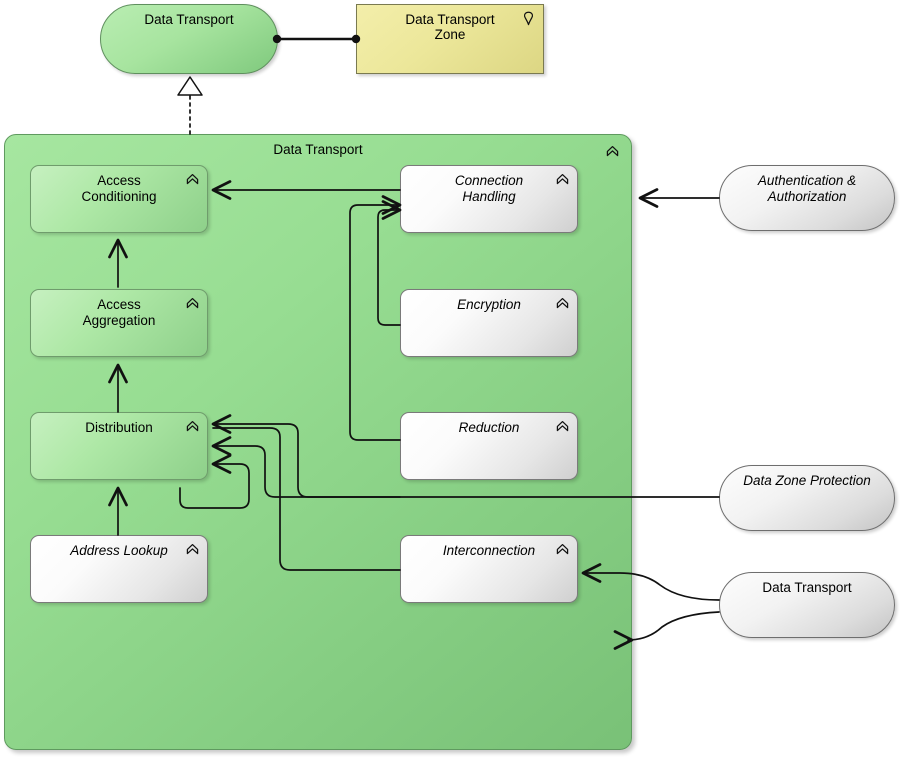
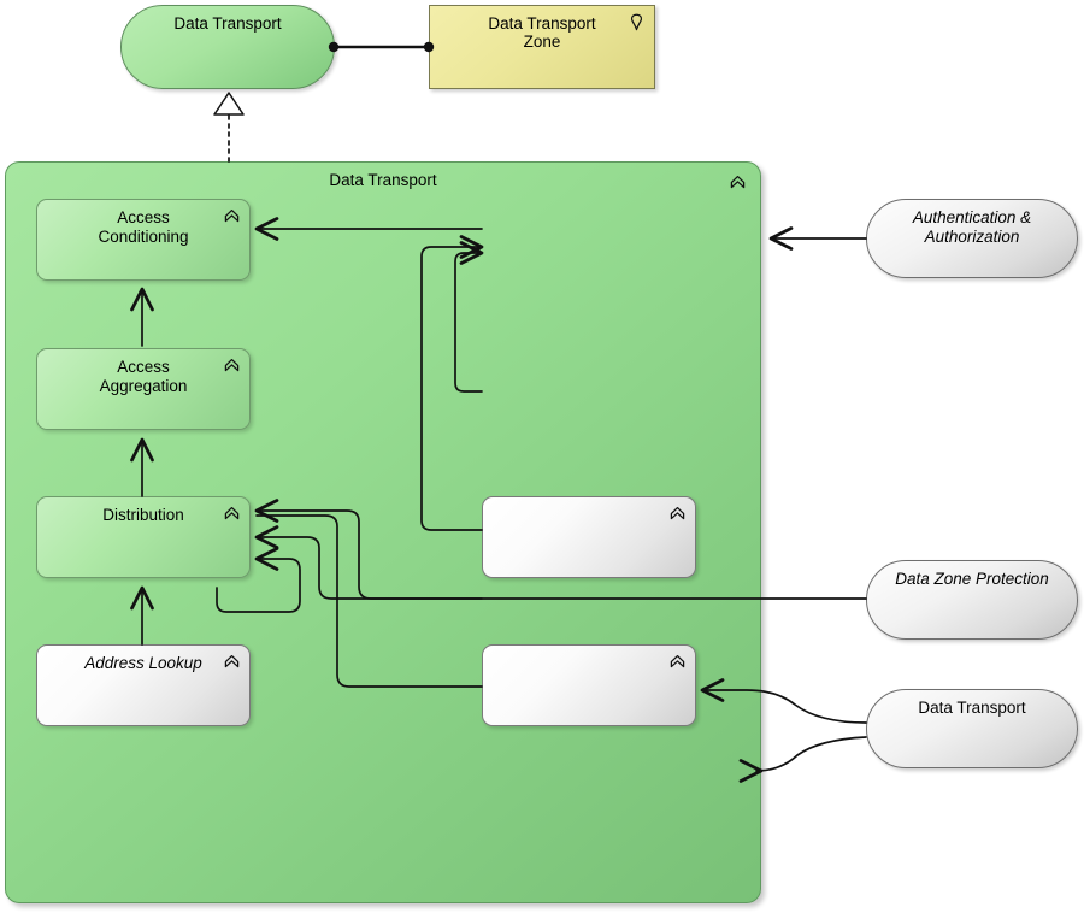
  Data Transport
  Data Transport
  Zone
  Data Transport
  Access
  Conditioning
  Access
  Aggregation
  Distribution
  Address Lookup
- Connection
- Handling
- Encryption
- Reduction
- Interconnection
  Authentication &
  Authorization
  Data Zone Protection
  Data Transport
